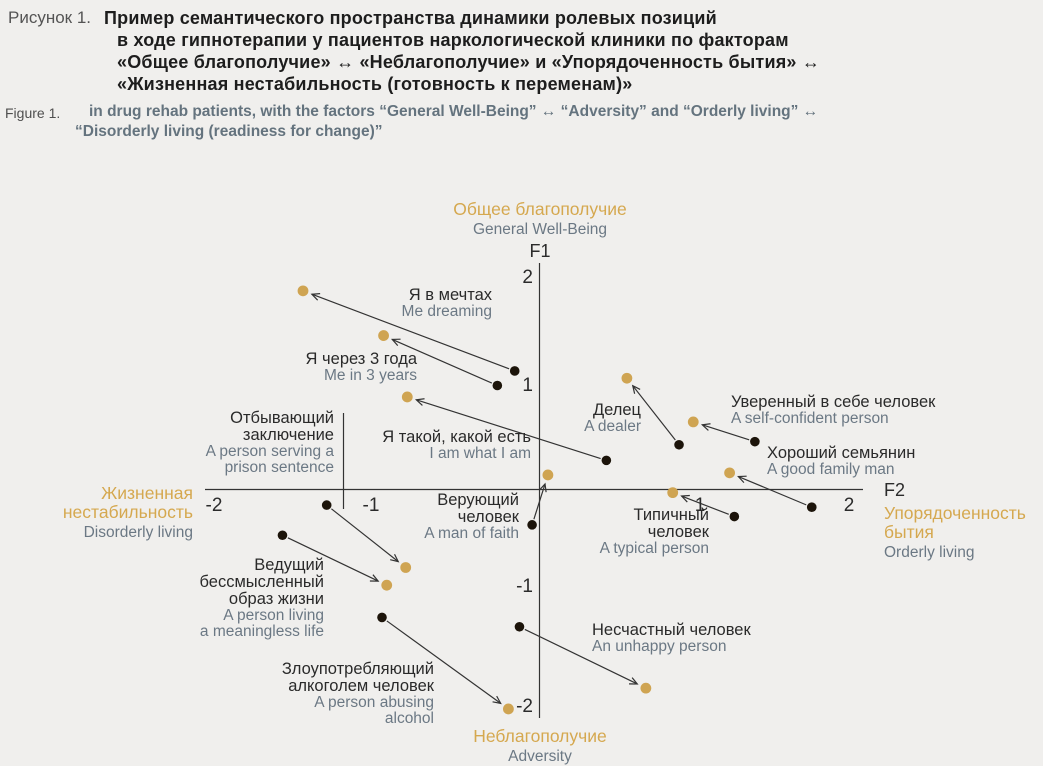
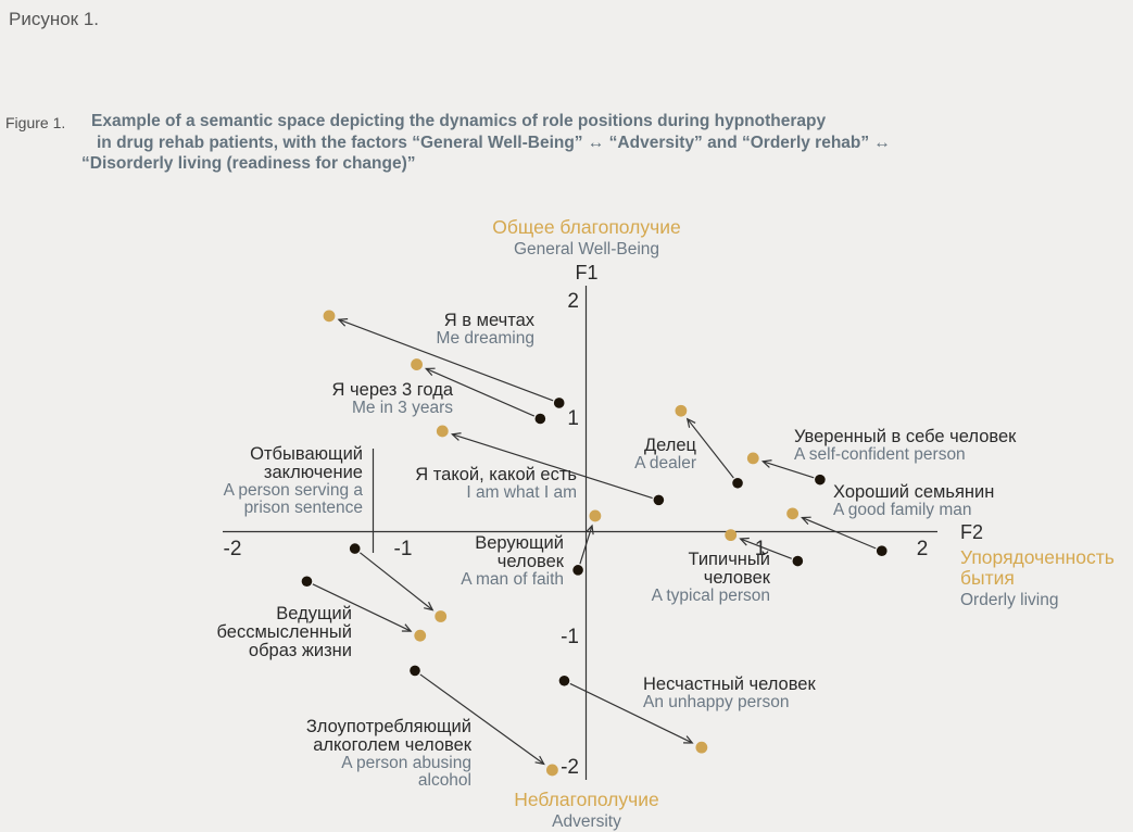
  Рисунок 1.
- Пример семантического пространства динамики ролевых позиций
- в ходе гипнотерапии у пациентов наркологической клиники по факторам
- «Общее благополучие» ↔ «Неблагополучие» и «Упорядоченность бытия» ↔
- «Жизненная нестабильность (готовность к переменам)»
  Figure 1.
+ Example of a semantic space depicting the dynamics of role positions during hypnotherapy
- in drug rehab patients, with the factors “General Well-Being” ↔ “Adversity” and “Orderly living” ↔
+ in drug rehab patients, with the factors “General Well-Being” ↔ “Adversity” and “Orderly rehab” ↔
  “Disorderly living (readiness for change)”
  Общее благополучие
  General Well-Being
  F1
  Неблагополучие
  Adversity
  F2
  Упорядоченность бытия
  Orderly living
- Жизненная нестабильность
- Disorderly living
  Я в мечтах
  Me dreaming
  Я через 3 года
  Me in 3 years
  Я такой, какой есть
  I am what I am
  Делец
  A dealer
  Уверенный в себе человек
  A self-confident person
  Хороший семьянин
  A good family man
  Типичный
  человек
  A typical person
  Верующий
  человек
  A man of faith
  Отбывающий
  заключение
  A person serving a
  prison sentence
  Ведущий
  бессмысленный
  образ жизни
- A person living
- a meaningless life
  Злоупотребляющий
  алкоголем человек
  A person abusing
  alcohol
  Несчастный человек
  An unhappy person
  -2
  -1
  1
  2
  2
  1
  -1
  -2
